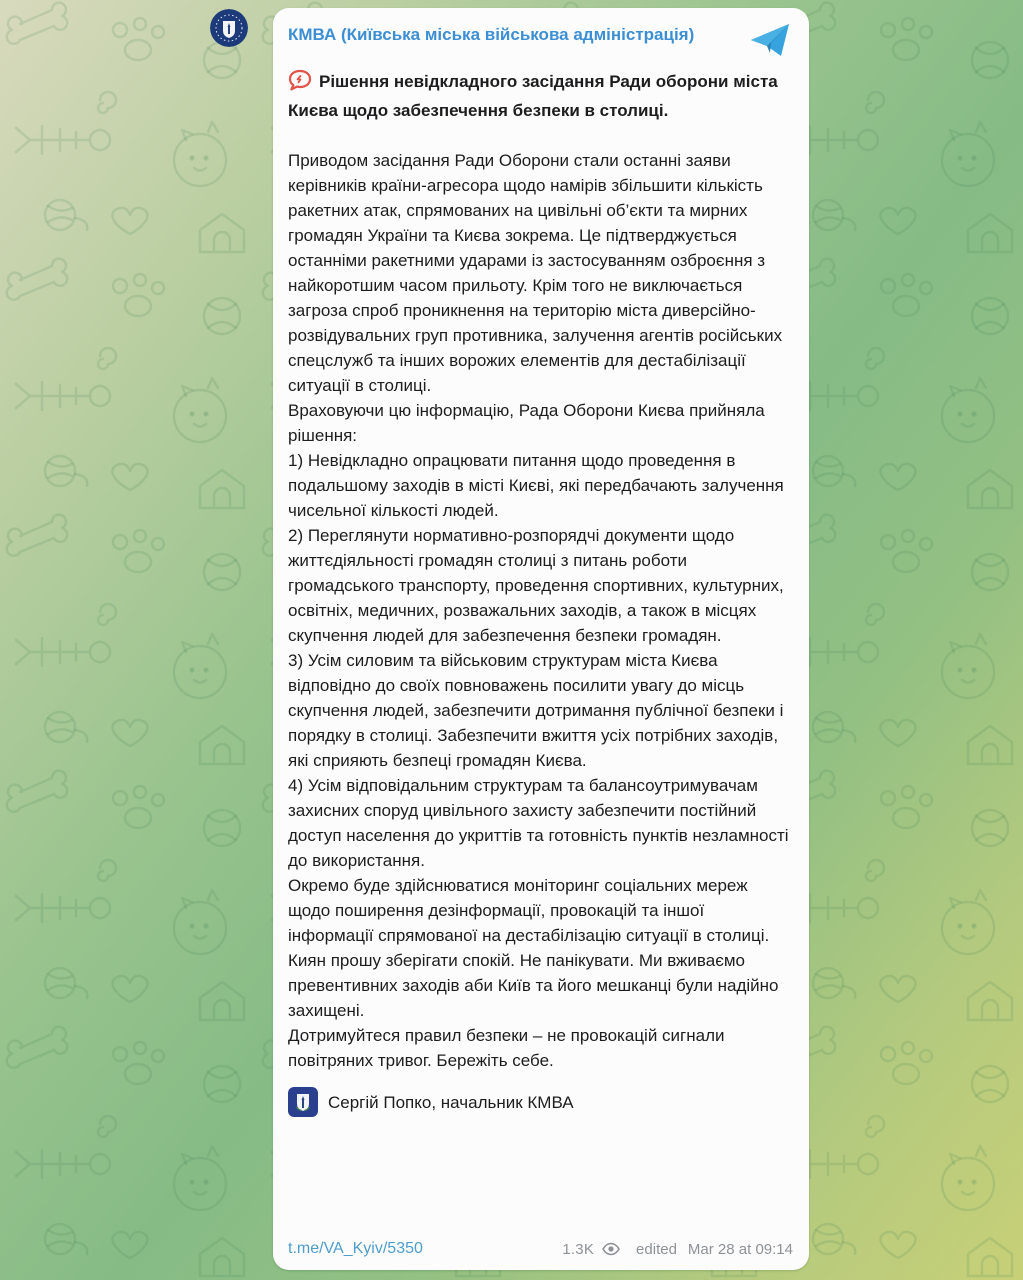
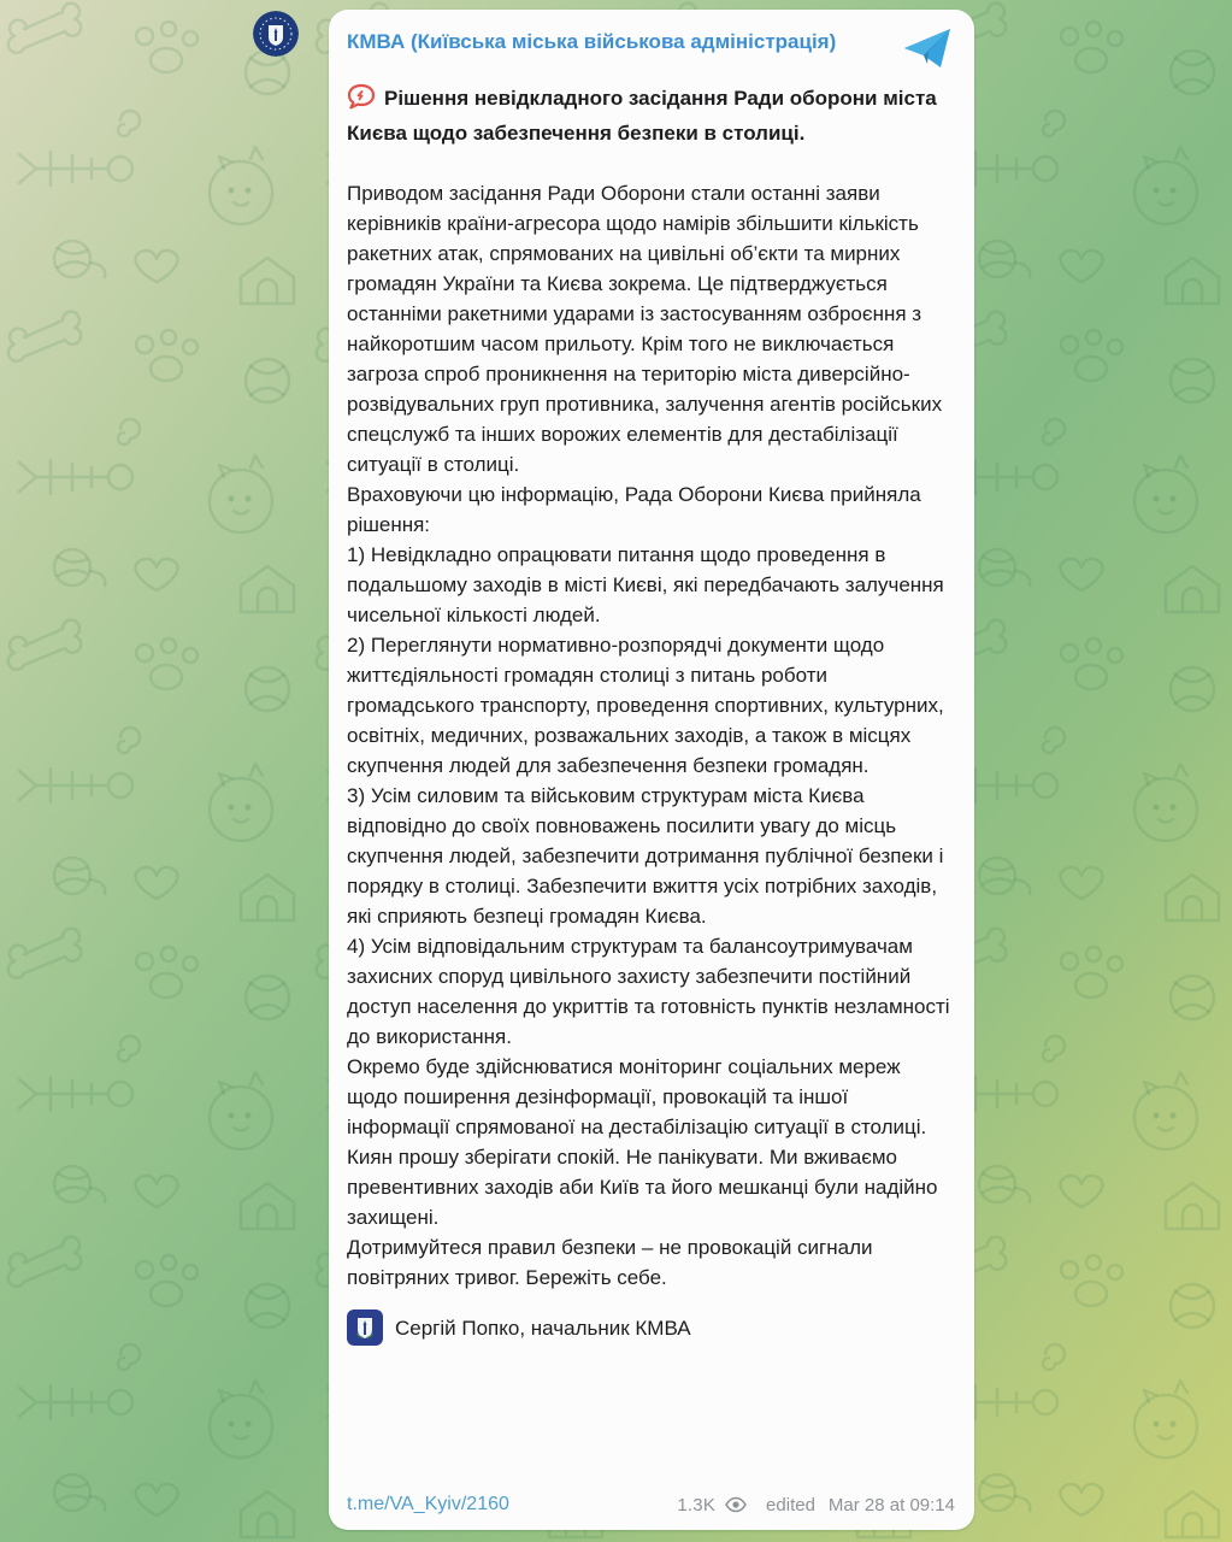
  КМВА (Київська міська військова адміністрація)
  Рішення невідкладного засідання Ради оборони міста Києва щодо забезпечення безпеки в столиці.
  Приводом засідання Ради Оборони стали останні заяви керівників країни-агресора щодо намірів збільшити кількість ракетних атак, спрямованих на цивільні об’єкти та мирних громадян України та Києва зокрема. Це підтверджується останніми ракетними ударами із застосуванням озброєння з найкоротшим часом прильоту. Крім того не виключається загроза спроб проникнення на територію міста диверсійно-розвідувальних груп противника, залучення агентів російських спецслужб та інших ворожих елементів для дестабілізації ситуації в столиці.
  Враховуючи цю інформацію, Рада Оборони Києва прийняла рішення:
  1) Невідкладно опрацювати питання щодо проведення в подальшому заходів в місті Києві, які передбачають залучення чисельної кількості людей.
  2) Переглянути нормативно-розпорядчі документи щодо життєдіяльності громадян столиці з питань роботи громадського транспорту, проведення спортивних, культурних, освітніх, медичних, розважальних заходів, а також в місцях скупчення людей для забезпечення безпеки громадян.
  3) Усім силовим та військовим структурам міста Києва відповідно до своїх повноважень посилити увагу до місць скупчення людей, забезпечити дотримання публічної безпеки і порядку в столиці. Забезпечити вжиття усіх потрібних заходів, які сприяють безпеці громадян Києва.
  4) Усім відповідальним структурам та балансоутримувачам захисних споруд цивільного захисту забезпечити постійний доступ населення до укриттів та готовність пунктів незламності до використання.
  Окремо буде здійснюватися моніторинг соціальних мереж щодо поширення дезінформації, провокацій та іншої інформації спрямованої на дестабілізацію ситуації в столиці.
  Киян прошу зберігати спокій. Не панікувати. Ми вживаємо превентивних заходів аби Київ та його мешканці були надійно захищені.
  Дотримуйтеся правил безпеки – не провокацій сигнали повітряних тривог. Бережіть себе.
  Сергій Попко, начальник КМВА
- t.me/VA_Kyiv/5350
+ t.me/VA_Kyiv/2160
  1.3K
  edited
  Mar 28 at 09:14
